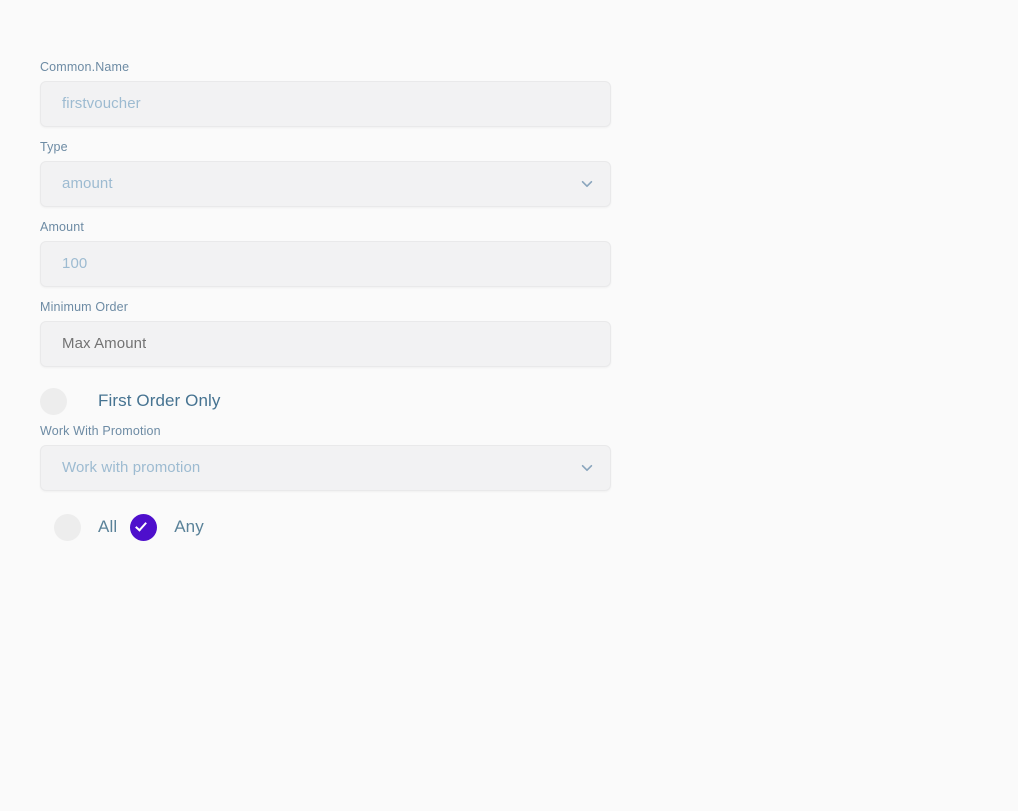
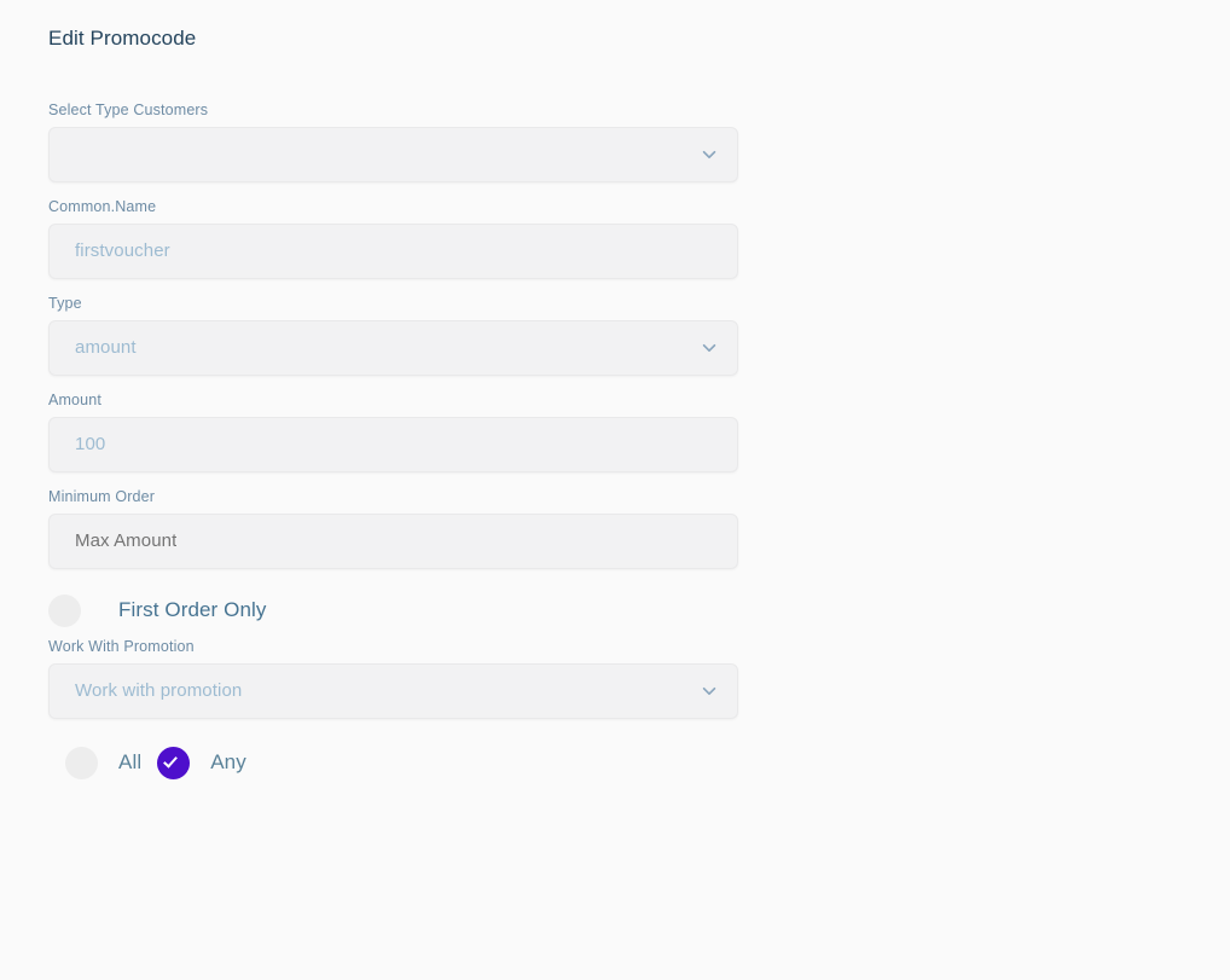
+ Edit Promocode
+ Select Type Customers
  Common.Name
  firstvoucher
  Type
  amount
  Amount
  100
  Minimum Order
  Max Amount
  First Order Only
  Work With Promotion
  Work with promotion
  All
  Any
